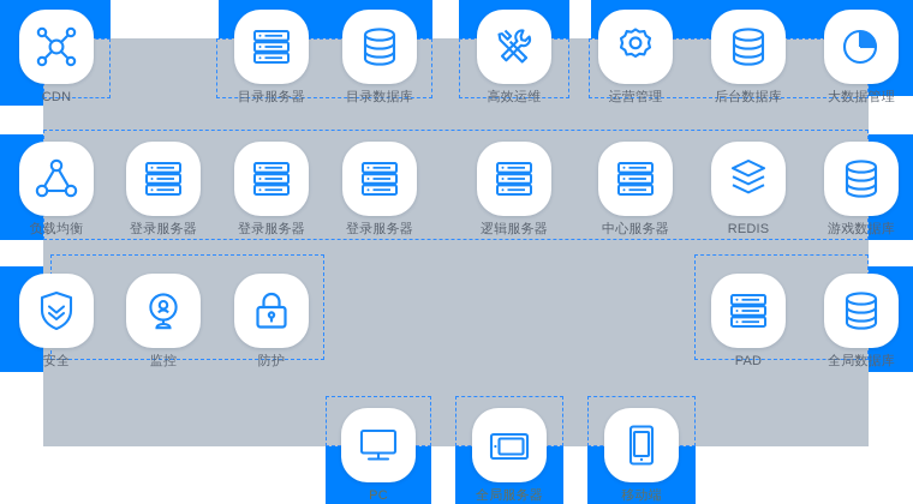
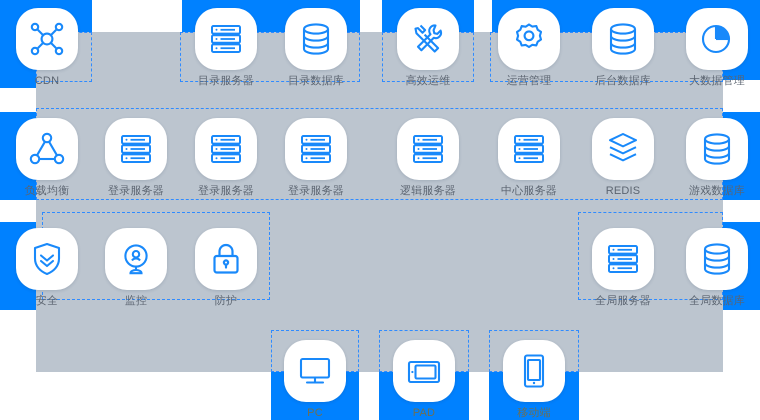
  CDN
  目录服务器
  目录数据库
  高效运维
  运营管理
  后台数据库
  大数据管理
  负载均衡
  登录服务器
  登录服务器
  登录服务器
  逻辑服务器
  中心服务器
  REDIS
  游戏数据库
  安全
  监控
  防护
- PAD
+ 全局服务器
  全局数据库
  PC
- 全局服务器
+ PAD
  移动端
